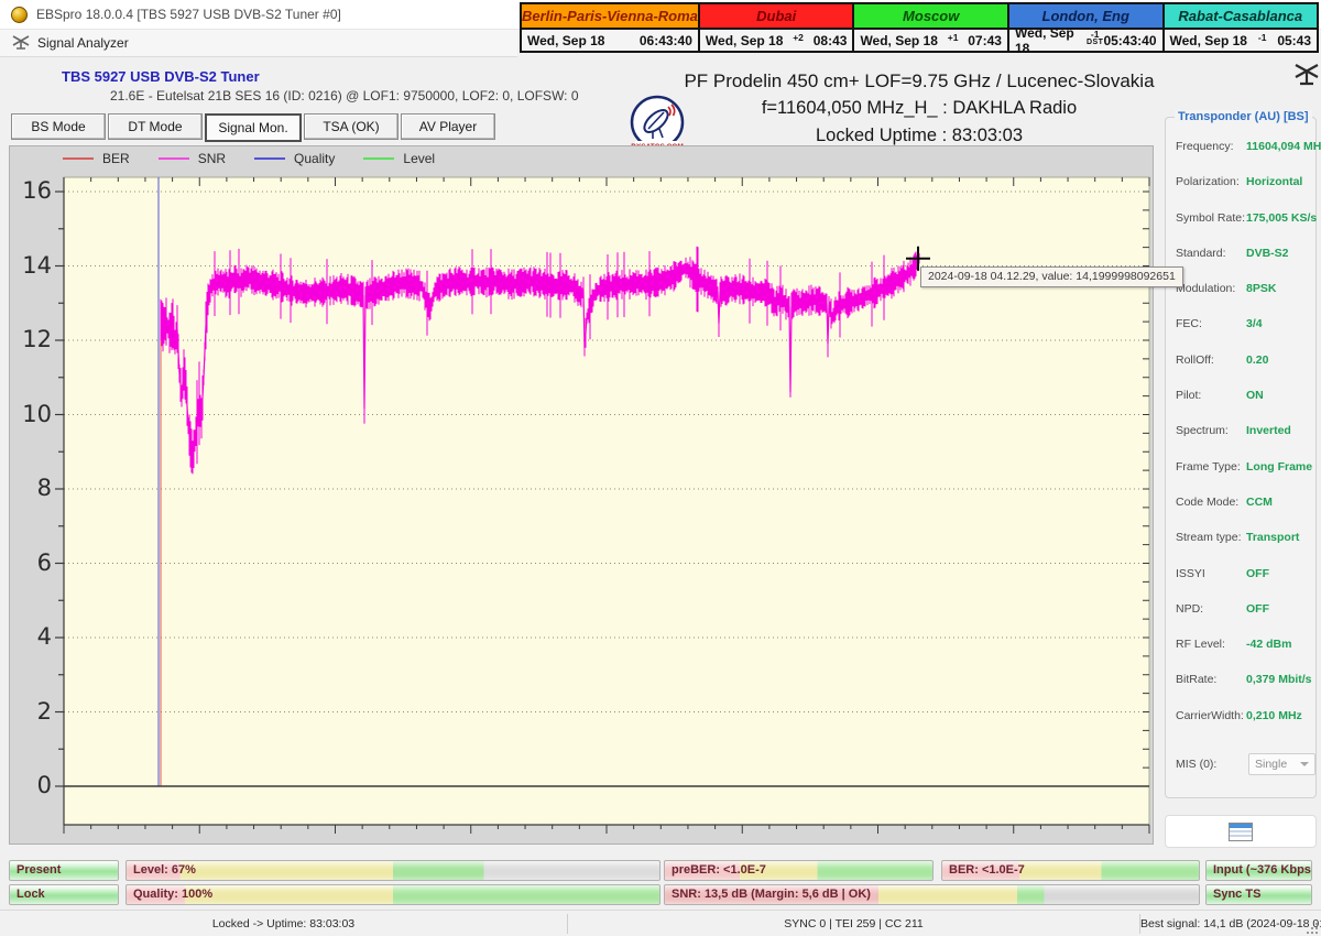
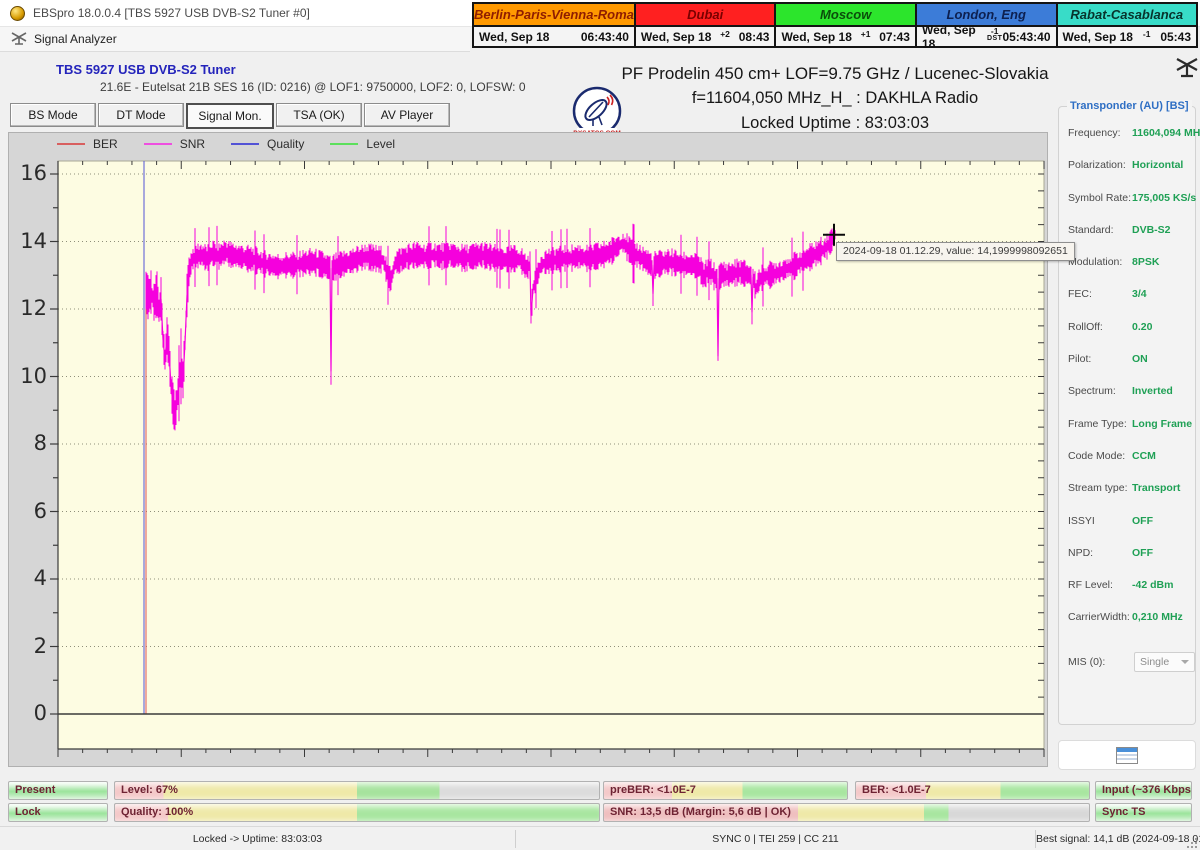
  EBSpro 18.0.0.4 [TBS 5927 USB DVB-S2 Tuner #0]
  Signal Analyzer
  Berlin-Paris-Vienna-Roma
  Wed, Sep 18
  06:43:40
  Dubai
  Wed, Sep 18
  +2
  08:43
  Moscow
  Wed, Sep 18
  +1
  07:43
  London, Eng
  Wed, Sep 18
  -1
  05:43:40
  Rabat-Casablanca
  Wed, Sep 18
  -1
  05:43
  TBS 5927 USB DVB-S2 Tuner
  21.6E - Eutelsat 21B SES 16 (ID: 0216) @ LOF1: 9750000, LOF2: 0, LOFSW: 0
  PF Prodelin 450 cm+ LOF=9.75 GHz / Lucenec-Slovakia
  f=11604,050 MHz_H_ : DAKHLA Radio
  Locked Uptime : 83:03:03
  BS Mode
  DT Mode
  Signal Mon.
  TSA (OK)
  AV Player
  BER
  SNR
  Quality
  Level
  16
  14
  12
  10
  8
  6
  4
  2
  0
- 2024-09-18 04.12.29, value: 14,1999998092651
+ 2024-09-18 01.12.29, value: 14,1999998092651
  Transponder (AU) [BS]
  Frequency:
  11604,094 MH
  Polarization:
  Horizontal
  Symbol Rate:
  175,005 KS/s
  Standard:
  DVB-S2
  Modulation:
  8PSK
  FEC:
  3/4
  RollOff:
  0.20
  Pilot:
  ON
  Spectrum:
  Inverted
  Frame Type:
  Long Frame
  Code Mode:
  CCM
  Stream type:
  Transport
  ISSYI
  OFF
  NPD:
  OFF
  RF Level:
  -42 dBm
- BitRate:
- 0,379 Mbit/s
  CarrierWidth:
  0,210 MHz
  MIS (0):
  Single
  Present
  Level: 67%
  preBER: <1.0E-7
  BER: <1.0E-7
  Input (~376 Kbps
  Lock
  Quality: 100%
  SNR: 13,5 dB (Margin: 5,6 dB | OK)
  Sync TS
  Locked -> Uptime: 83:03:03
  SYNC 0 | TEI 259 | CC 211
  Best signal: 14,1 dB (2024-09-1
